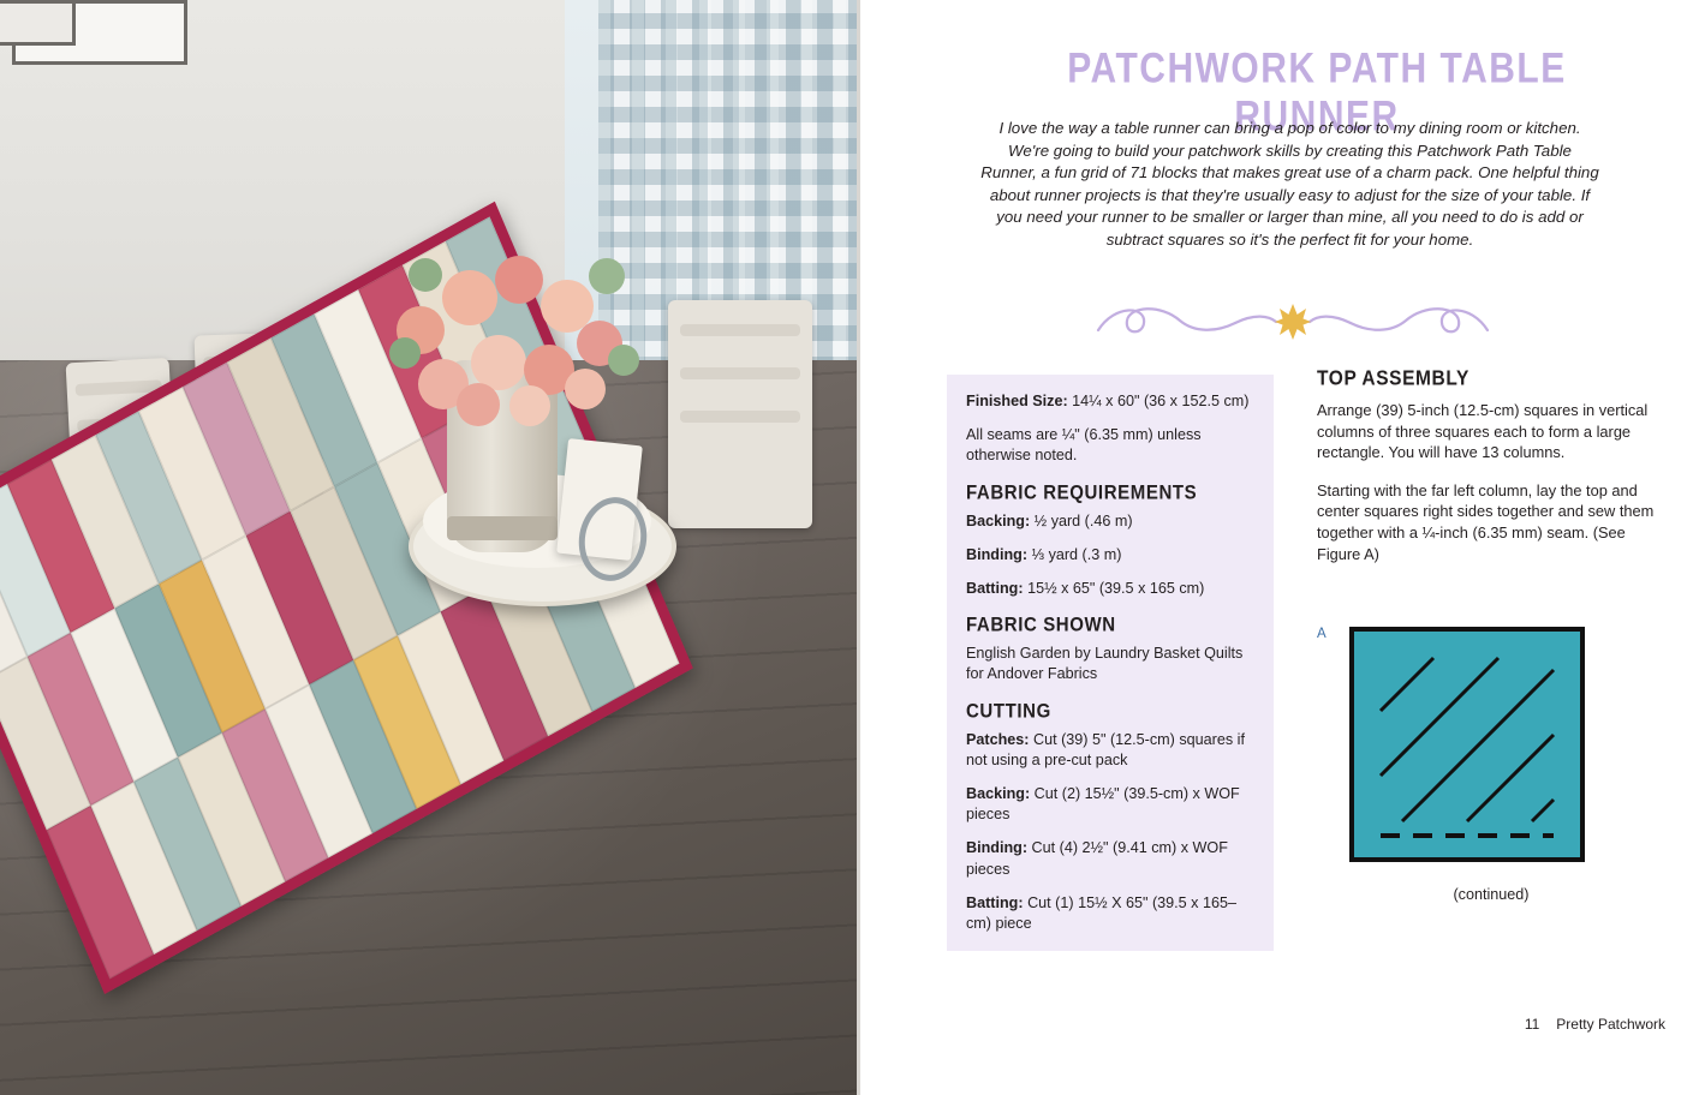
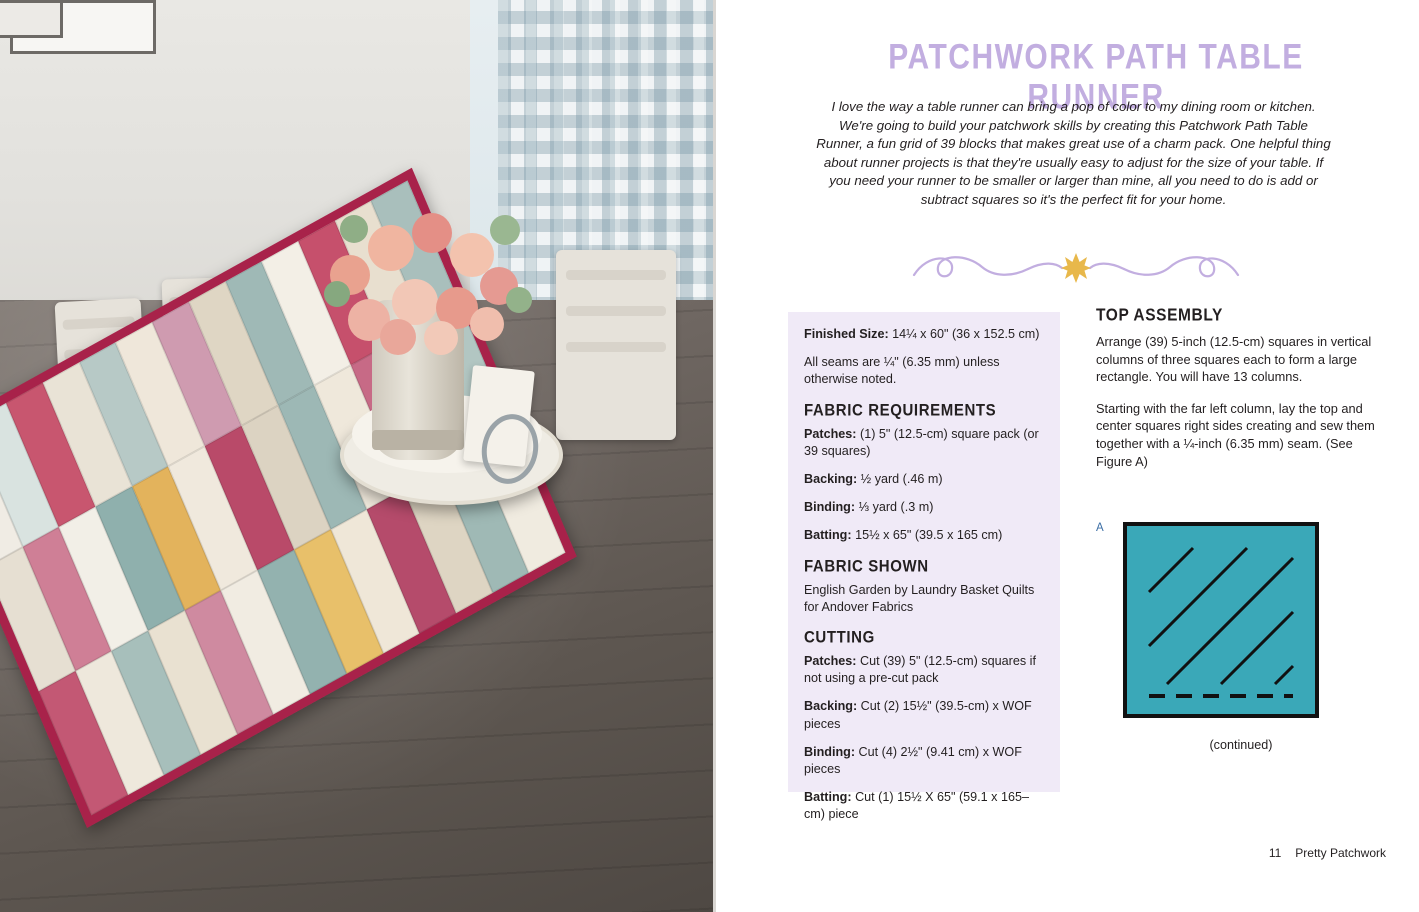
  PATCHWORK PATH TABLE RUNNER
- I love the way a table runner can bring a pop of color to my dining room or kitchen. We're going to build your patchwork skills by creating this Patchwork Path Table Runner, a fun grid of 71 blocks that makes great use of a charm pack. One helpful thing about runner projects is that they're usually easy to adjust for the size of your table. If you need your runner to be smaller or larger than mine, all you need to do is add or subtract squares so it's the perfect fit for your home.
+ I love the way a table runner can bring a pop of color to my dining room or kitchen. We're going to build your patchwork skills by creating this Patchwork Path Table Runner, a fun grid of 39 blocks that makes great use of a charm pack. One helpful thing about runner projects is that they're usually easy to adjust for the size of your table. If you need your runner to be smaller or larger than mine, all you need to do is add or subtract squares so it's the perfect fit for your home.
  Finished Size: 14¼ x 60" (36 x 152.5 cm)
  All seams are ¼" (6.35 mm) unless otherwise noted.
  FABRIC REQUIREMENTS
+ Patches: (1) 5" (12.5-cm) square pack (or 39 squares)
  Backing: ½ yard (.46 m)
  Binding: ⅓ yard (.3 m)
  Batting: 15½ x 65" (39.5 x 165 cm)
  FABRIC SHOWN
  English Garden by Laundry Basket Quilts for Andover Fabrics
  CUTTING
  Patches: Cut (39) 5" (12.5-cm) squares if not using a pre-cut pack
  Backing: Cut (2) 15½" (39.5-cm) x WOF pieces
  Binding: Cut (4) 2½" (9.41 cm) x WOF pieces
- Batting: Cut (1) 15½ X 65" (39.5 x 165–cm) piece
+ Batting: Cut (1) 15½ X 65" (59.1 x 165–cm) piece
  TOP ASSEMBLY
  Arrange (39) 5-inch (12.5-cm) squares in vertical columns of three squares each to form a large rectangle. You will have 13 columns.
- Starting with the far left column, lay the top and center squares right sides together and sew them together with a ¼-inch (6.35 mm) seam. (See Figure A)
+ Starting with the far left column, lay the top and center squares right sides creating and sew them together with a ¼-inch (6.35 mm) seam. (See Figure A)
  A
  (continued)
  11 Pretty Patchwork
